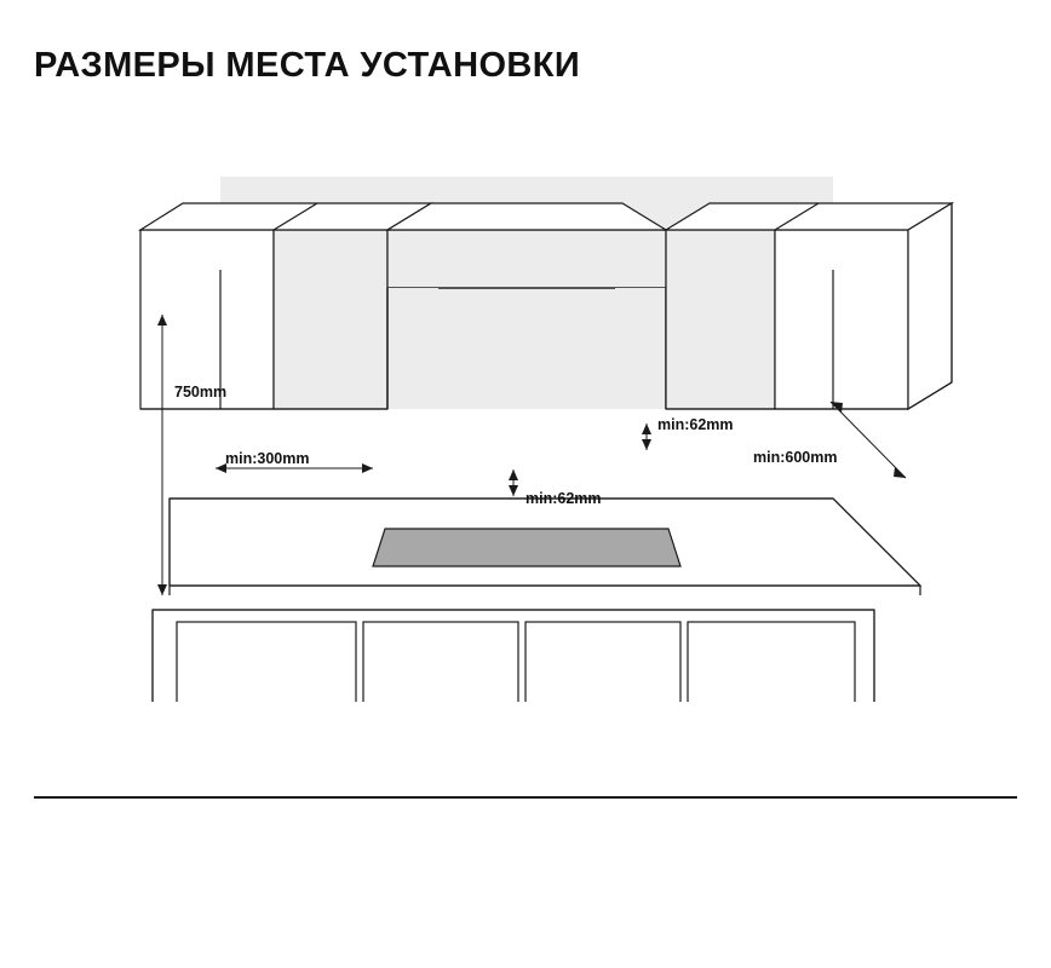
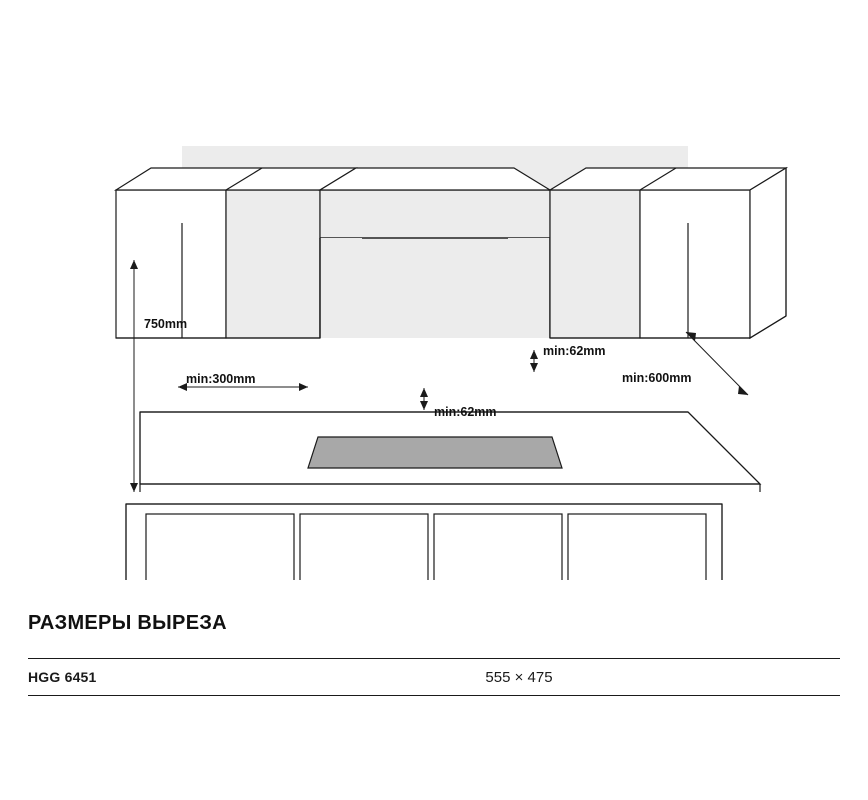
- РАЗМЕРЫ МЕСТА УСТАНОВКИ
  750mm
  min:300mm
  min:62mm
  min:62mm
  min:600mm
+ РАЗМЕРЫ ВЫРЕЗА
+ HGG 6451
+ 555 × 475
